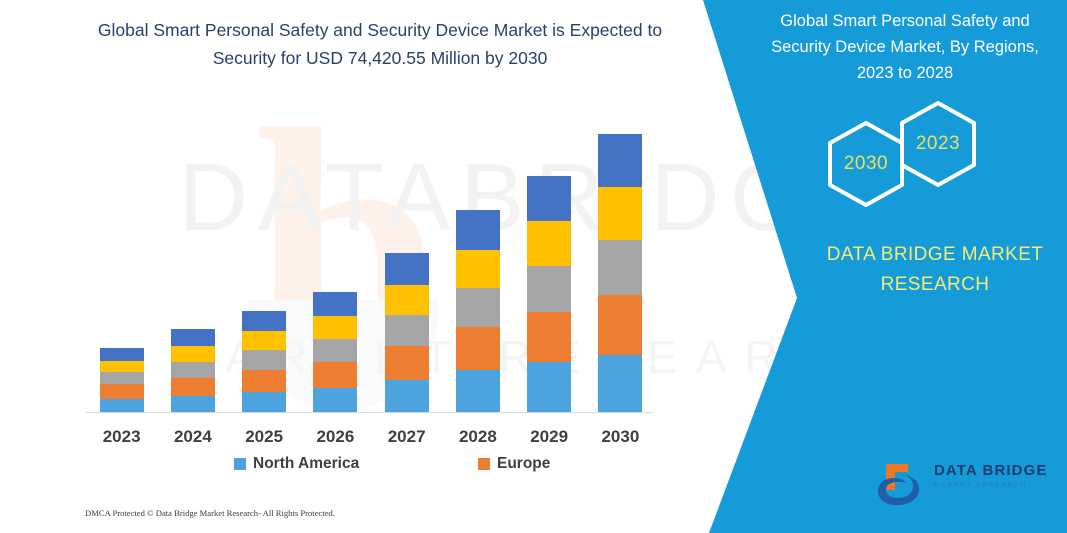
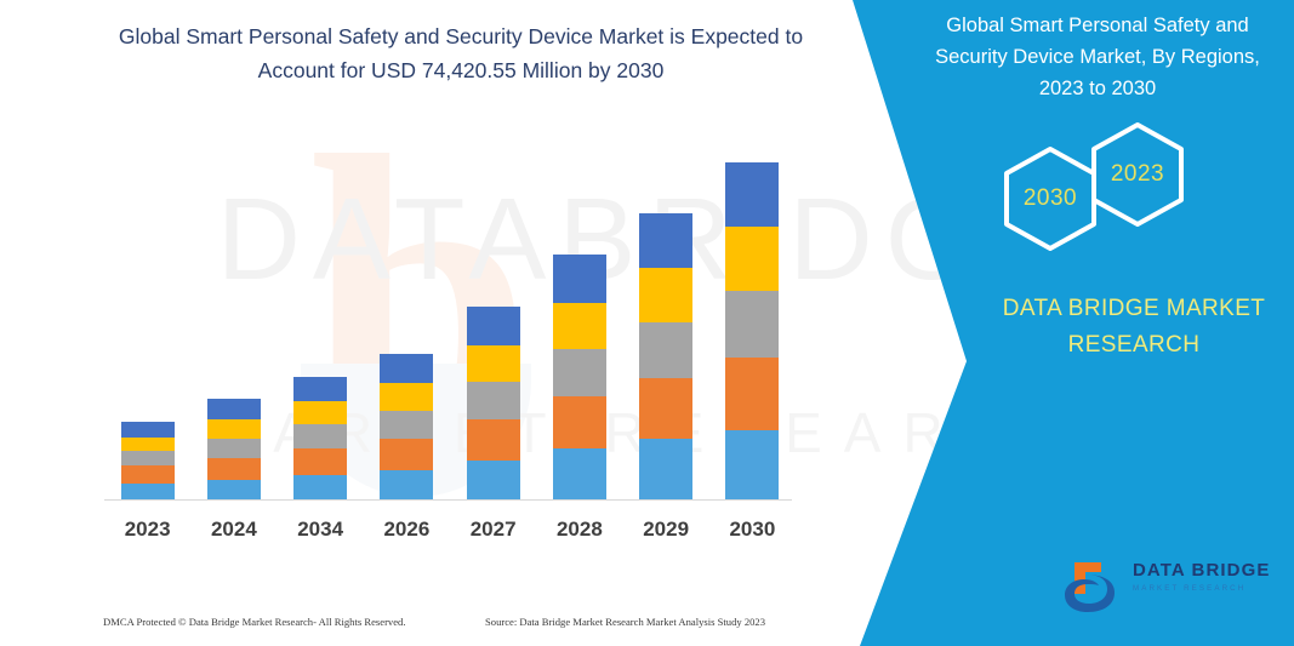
  b
  DATABRD
- Global Smart Personal Safety and Security Device Market is Expected to Security for USD 74,420.55 Million by 2030
+ Global Smart Personal Safety and Security Device Market is Expected to Account for USD 74,420.55 Million by 2030
  2023
  2024
- 2025
+ 2034
  2026
  2027
  2028
  2029
  2030
- North America
- Europe
- DMCA Protected © Data Bridge Market Research- All Rights Protected.
+ DMCA Protected © Data Bridge Market Research- All Rights Reserved.
+ Source: Data Bridge Market Research Market Analysis Study 2023
- Global Smart Personal Safety and Security Device Market, By Regions, 2023 to 2028
+ Global Smart Personal Safety and Security Device Market, By Regions, 2023 to 2030
  2030
  2023
  DATA BRIDGE MARKET
  RESEARCH
  DATA BRIDGE
